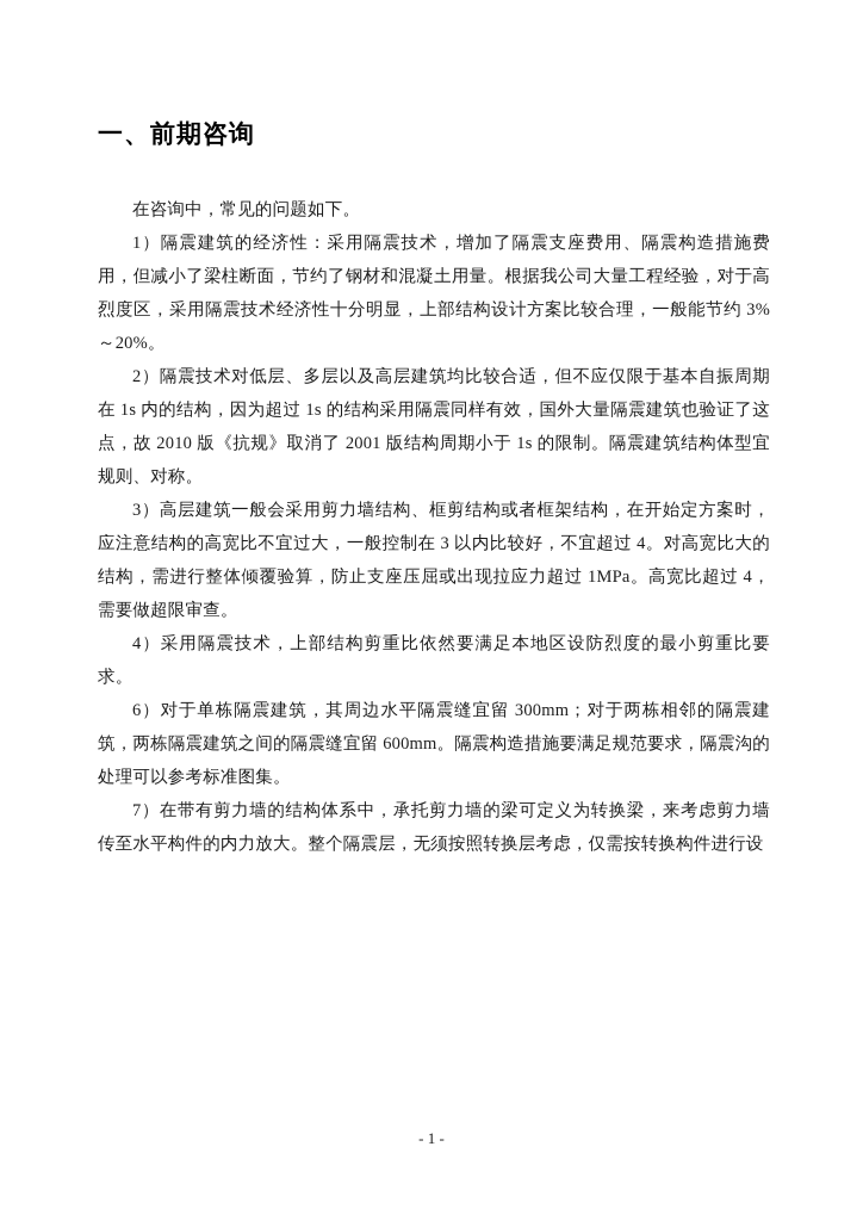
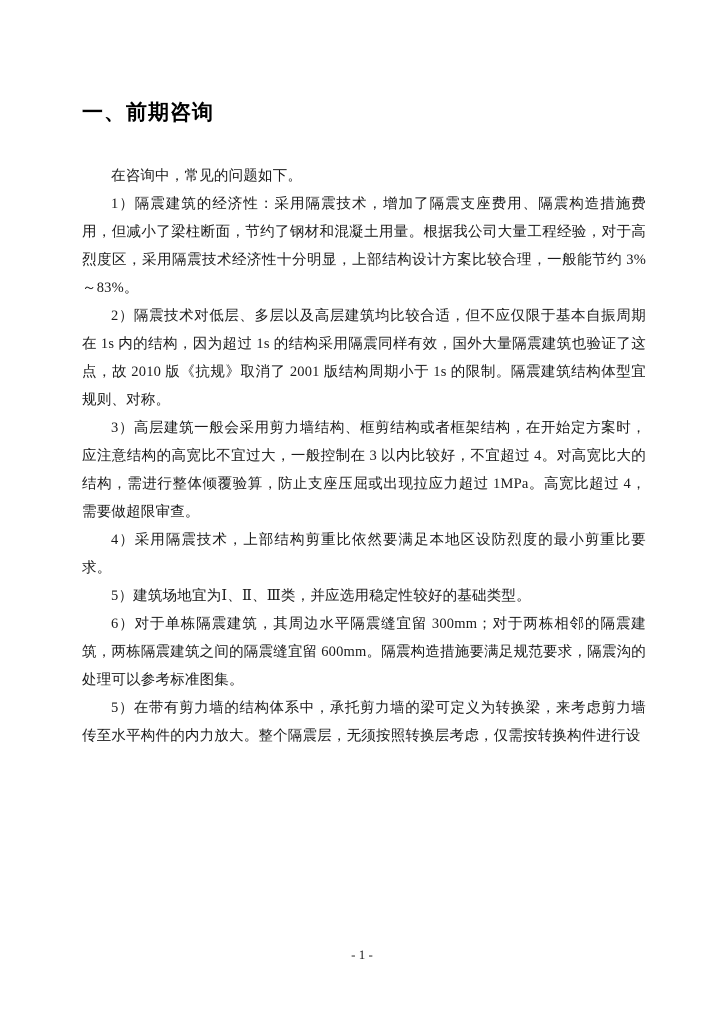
  一、前期咨询
  在咨询中，常见的问题如下。
- 1）隔震建筑的经济性：采用隔震技术，增加了隔震支座费用、隔震构造措施费用，但减小了梁柱断面，节约了钢材和混凝土用量。根据我公司大量工程经验，对于高烈度区，采用隔震技术经济性十分明显，上部结构设计方案比较合理，一般能节约 3%～20%。
+ 1）隔震建筑的经济性：采用隔震技术，增加了隔震支座费用、隔震构造措施费用，但减小了梁柱断面，节约了钢材和混凝土用量。根据我公司大量工程经验，对于高烈度区，采用隔震技术经济性十分明显，上部结构设计方案比较合理，一般能节约 3%～83%。
  2）隔震技术对低层、多层以及高层建筑均比较合适，但不应仅限于基本自振周期在 1s 内的结构，因为超过 1s 的结构采用隔震同样有效，国外大量隔震建筑也验证了这点，故 2010 版《抗规》取消了 2001 版结构周期小于 1s 的限制。隔震建筑结构体型宜规则、对称。
  3）高层建筑一般会采用剪力墙结构、框剪结构或者框架结构，在开始定方案时，应注意结构的高宽比不宜过大，一般控制在 3 以内比较好，不宜超过 4。对高宽比大的结构，需进行整体倾覆验算，防止支座压屈或出现拉应力超过 1MPa。高宽比超过 4，需要做超限审查。
  4）采用隔震技术，上部结构剪重比依然要满足本地区设防烈度的最小剪重比要求。
+ 5）建筑场地宜为Ⅰ、Ⅱ、Ⅲ类，并应选用稳定性较好的基础类型。
  6）对于单栋隔震建筑，其周边水平隔震缝宜留 300mm；对于两栋相邻的隔震建筑，两栋隔震建筑之间的隔震缝宜留 600mm。隔震构造措施要满足规范要求，隔震沟的处理可以参考标准图集。
- 7）在带有剪力墙的结构体系中，承托剪力墙的梁可定义为转换梁，来考虑剪力墙传至水平构件的内力放大。整个隔震层，无须按照转换层考虑，仅需按转换构件进行设
+ 5）在带有剪力墙的结构体系中，承托剪力墙的梁可定义为转换梁，来考虑剪力墙传至水平构件的内力放大。整个隔震层，无须按照转换层考虑，仅需按转换构件进行设
  - 1 -
